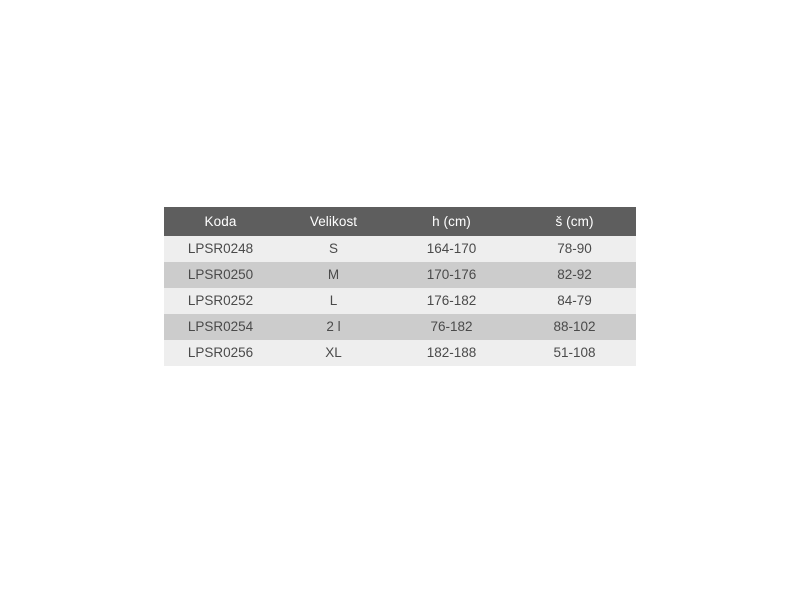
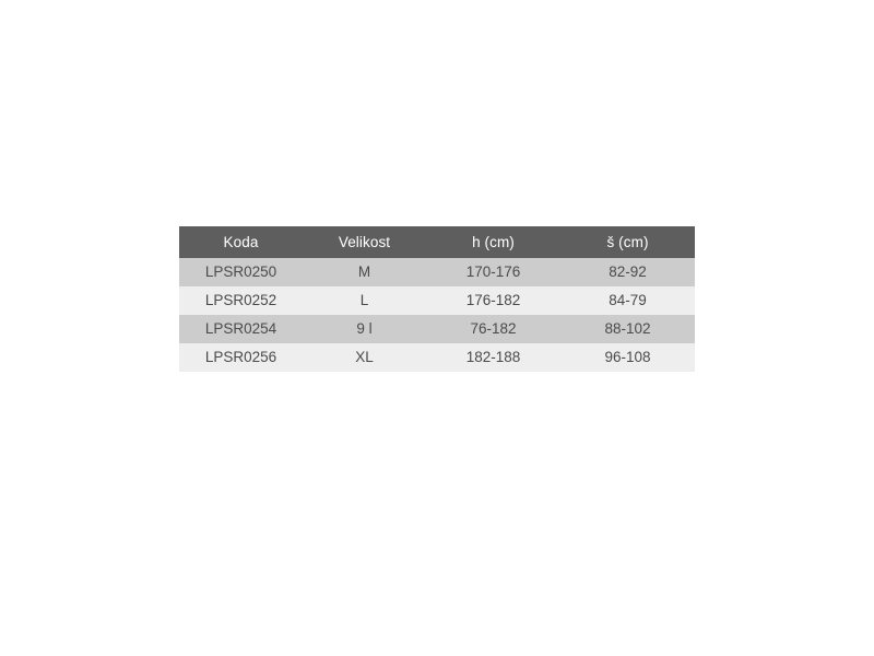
  Koda	Velikost	h (cm)	š (cm)
- LPSR0248	S	164-170	78-90
  LPSR0250	M	170-176	82-92
  LPSR0252	L	176-182	84-79
- LPSR0254	2 l	76-182	88-102
+ LPSR0254	9 l	76-182	88-102
- LPSR0256	XL	182-188	51-108
+ LPSR0256	XL	182-188	96-108
